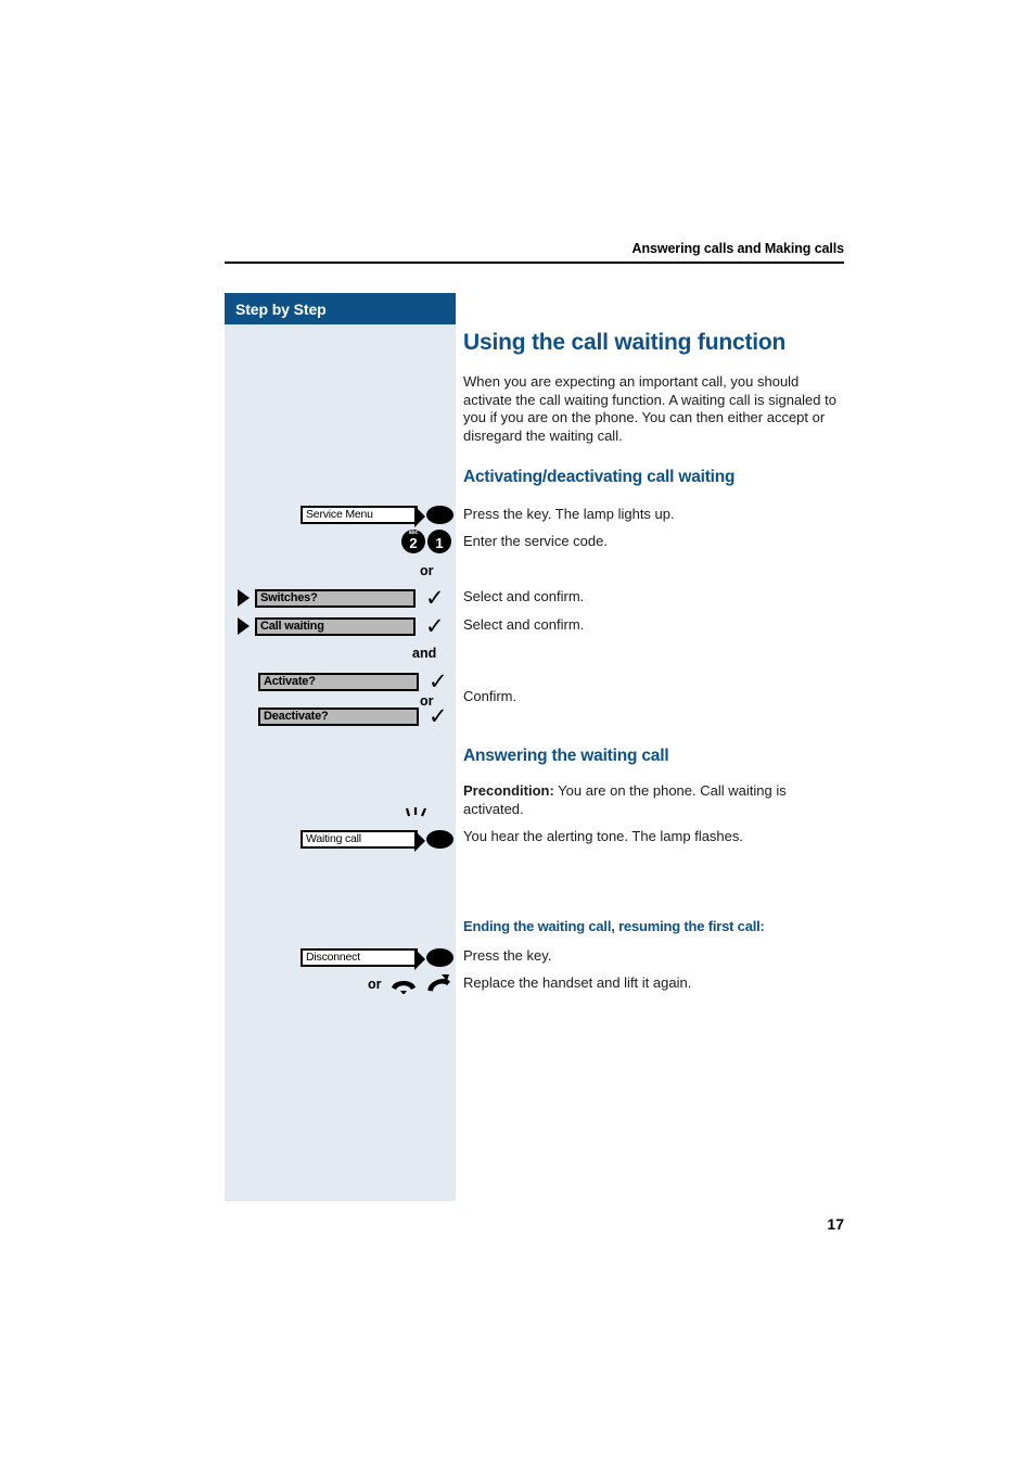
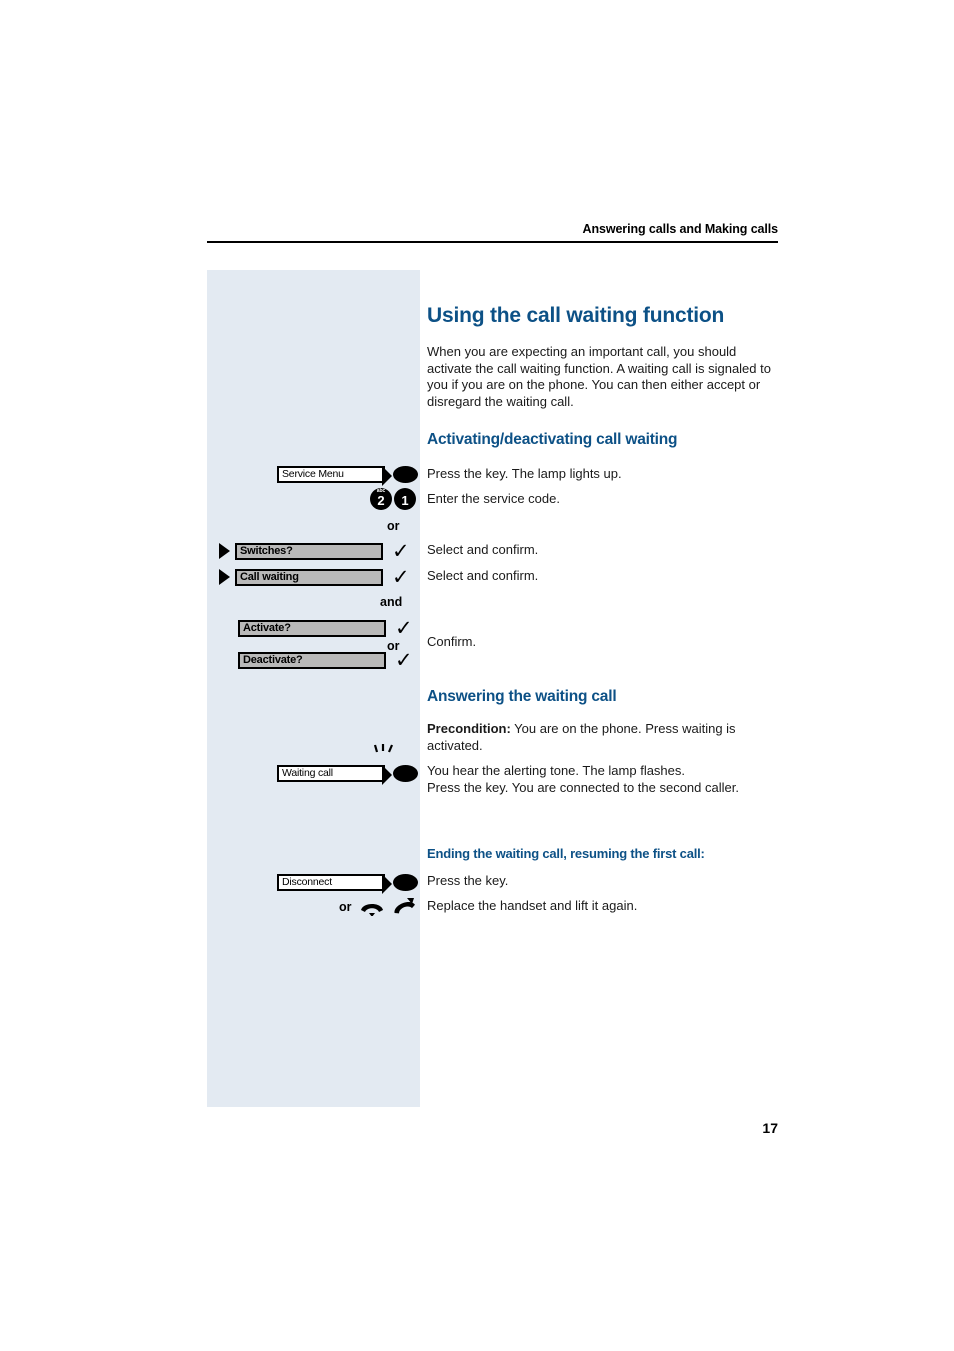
  Answering calls and Making calls
- Step by Step
  Service Menu
  2
  1
  or
  Switches?
  ✓
  Call waiting
  ✓
  and
  Activate?
  ✓
  or
  Deactivate?
  ✓
  Waiting call
  Disconnect
  or
  Using the call waiting function
  When you are expecting an important call, you should activate the call waiting function. A waiting call is signaled to you if you are on the phone. You can then either accept or disregard the waiting call.
  Activating/deactivating call waiting
  Press the key. The lamp lights up.
  Enter the service code.
  Select and confirm.
  Select and confirm.
  Confirm.
  Answering the waiting call
- Precondition: You are on the phone. Call waiting is activated.
+ Precondition: You are on the phone. Press waiting is activated.
  You hear the alerting tone. The lamp flashes.
+ Press the key. You are connected to the second caller.
  Ending the waiting call, resuming the first call:
  Press the key.
  Replace the handset and lift it again.
  17
